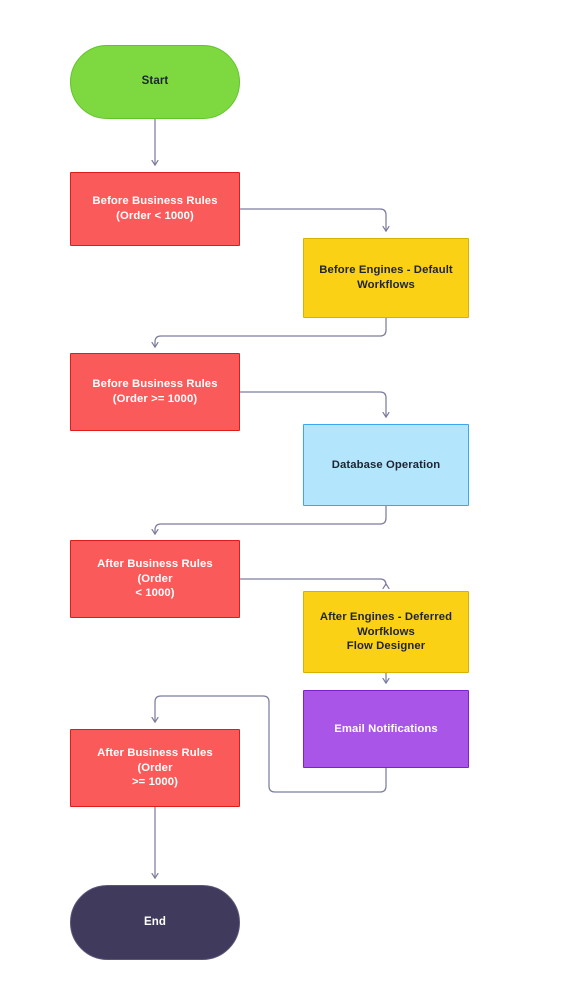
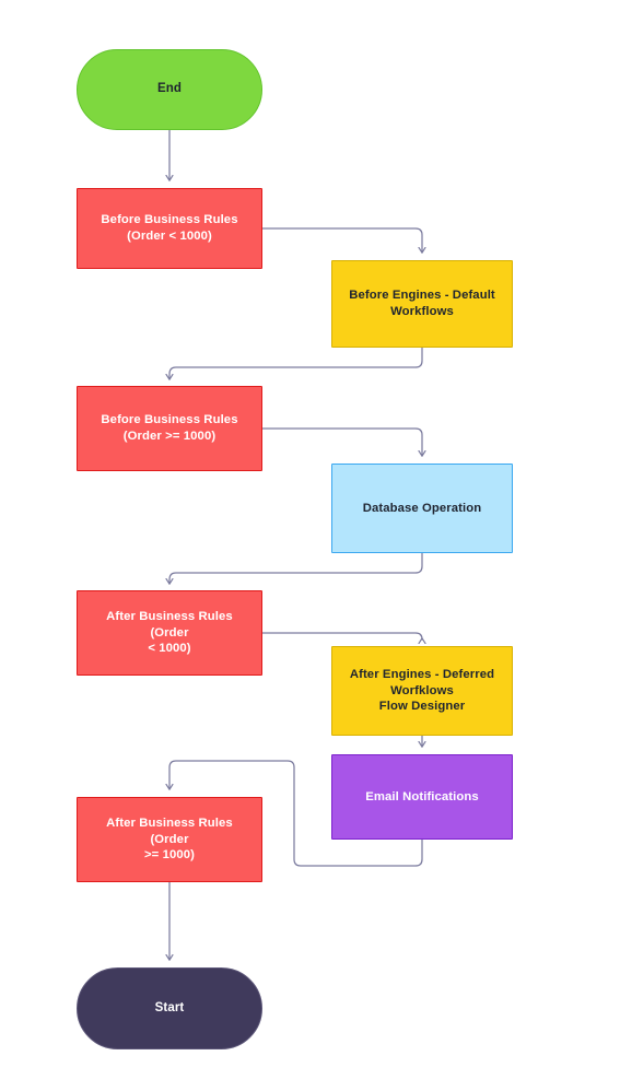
- Start
+ End
  Before Business Rules
  (Order < 1000)
  Before Engines - Default
  Workflows
  Before Business Rules
  (Order >= 1000)
  Database Operation
  After Business Rules (Order
  < 1000)
  After Engines - Deferred
  Worfklows
  Flow Designer
  Email Notifications
  After Business Rules (Order
  >= 1000)
- End
+ Start
